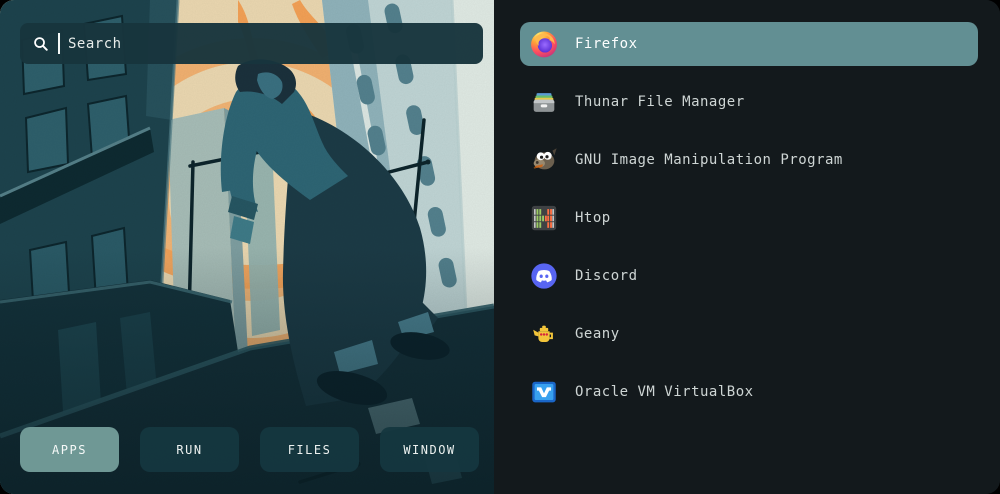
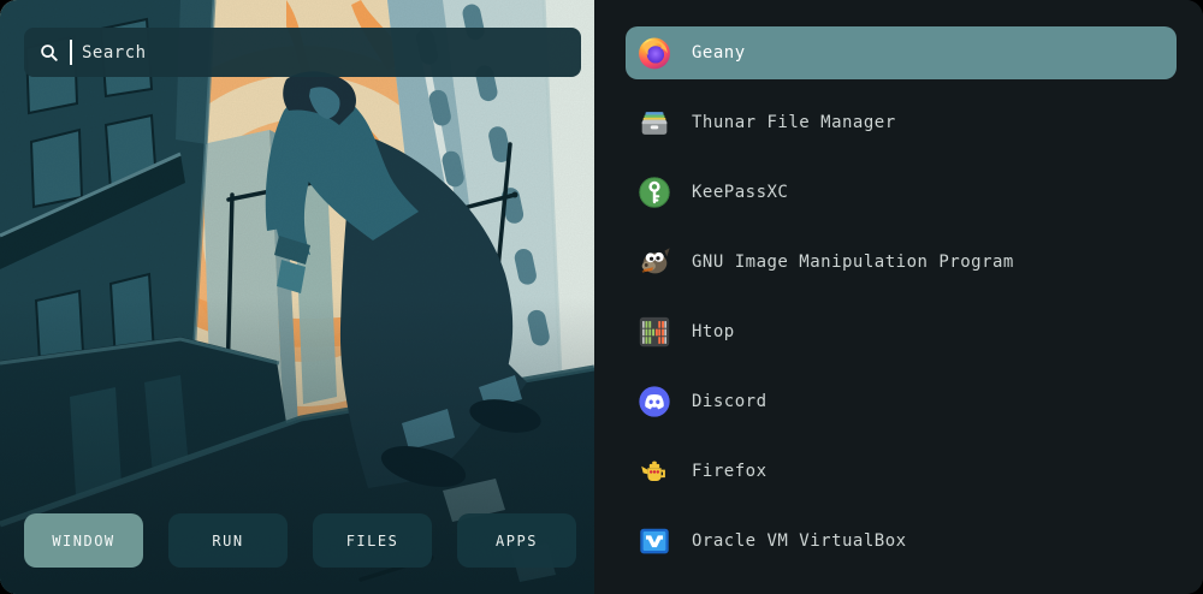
  Search
- APPS
+ WINDOW
  RUN
  FILES
- WINDOW
+ APPS
- Firefox
+ Geany
  Thunar File Manager
+ KeePassXC
  GNU Image Manipulation Program
  Htop
  Discord
- Geany
+ Firefox
  Oracle VM VirtualBox
